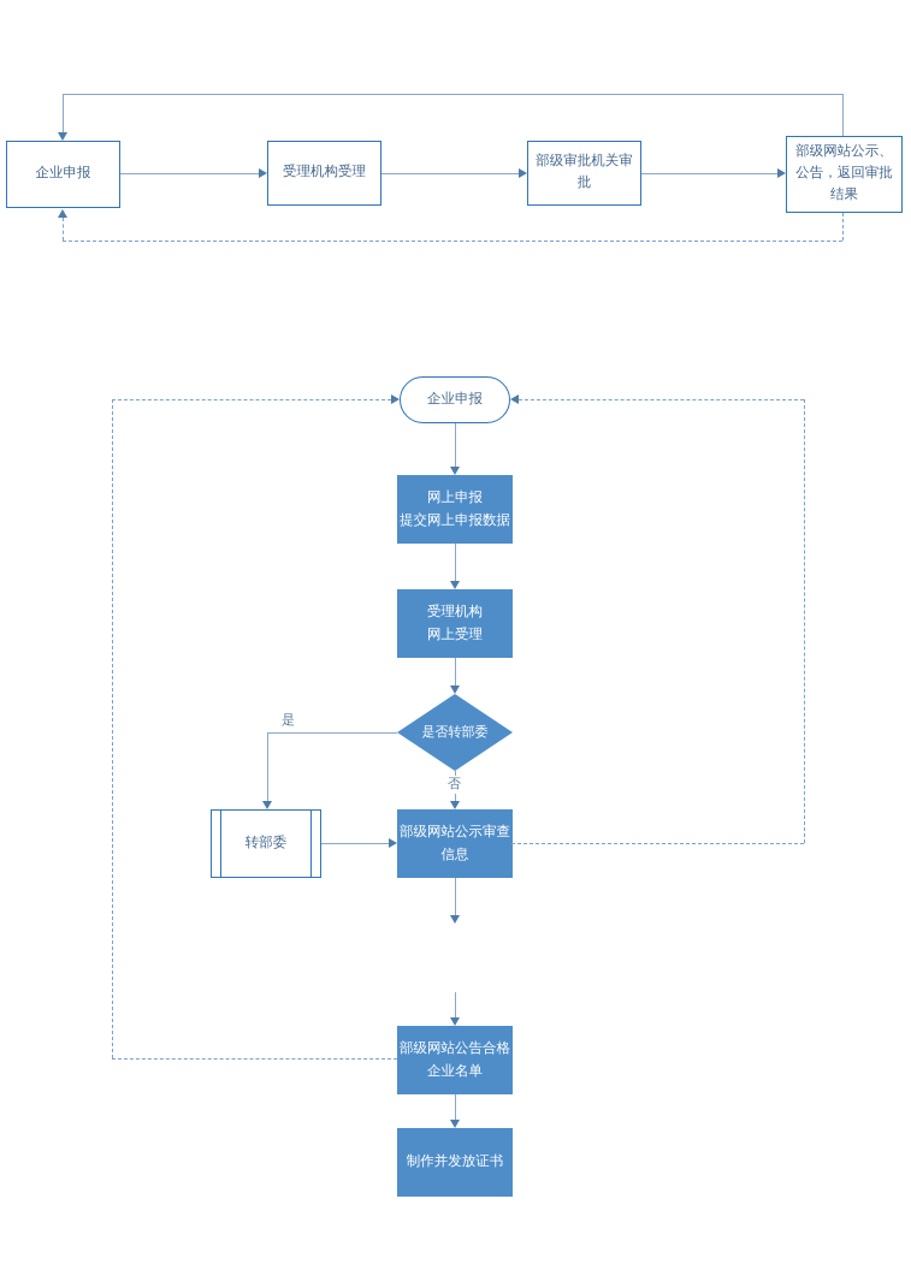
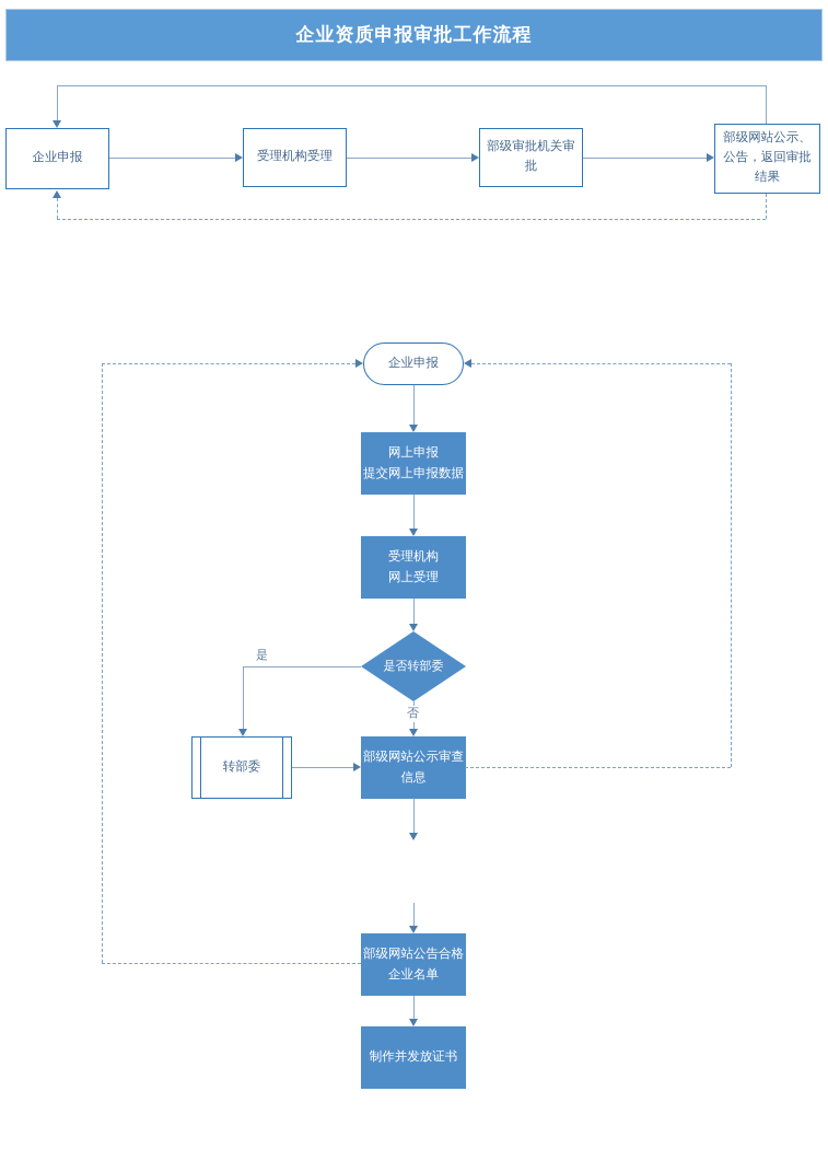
+ 企业资质申报审批工作流程
  企业申报
  受理机构受理
  部级审批机关审批
  部级网站公示、公告，返回审批结果
  企业申报
  网上申报
  提交网上申报数据
  受理机构
  网上受理
  是否转部委
  否
  是
  转部委
  部级网站公示审查
  信息
  部级网站公告合格
  企业名单
  制作并发放证书
